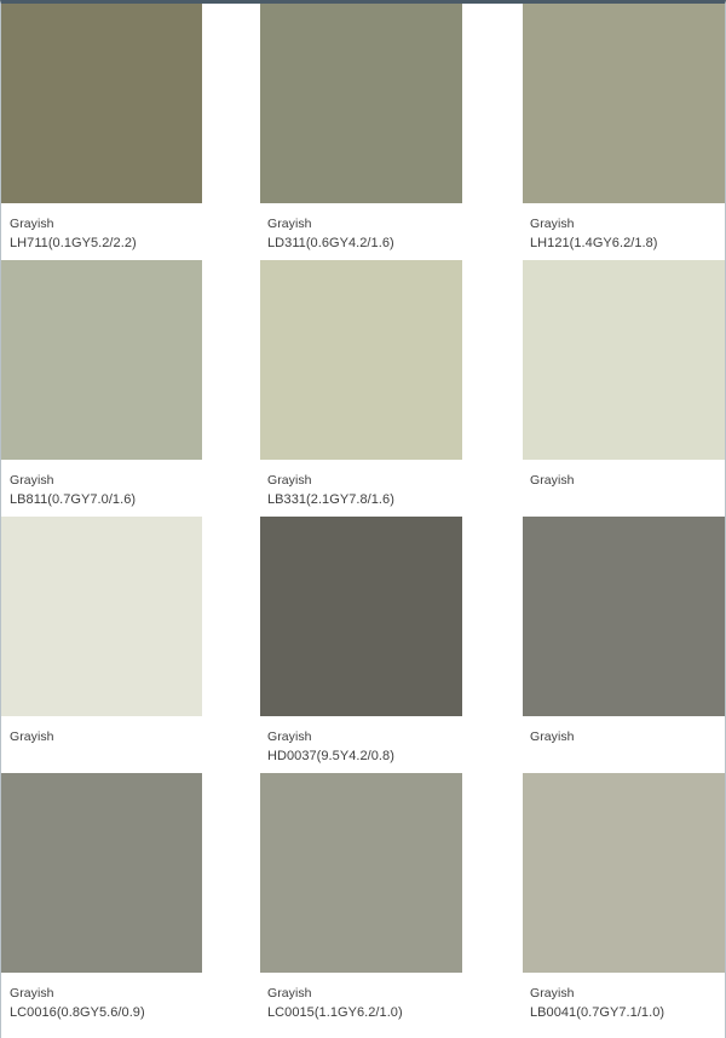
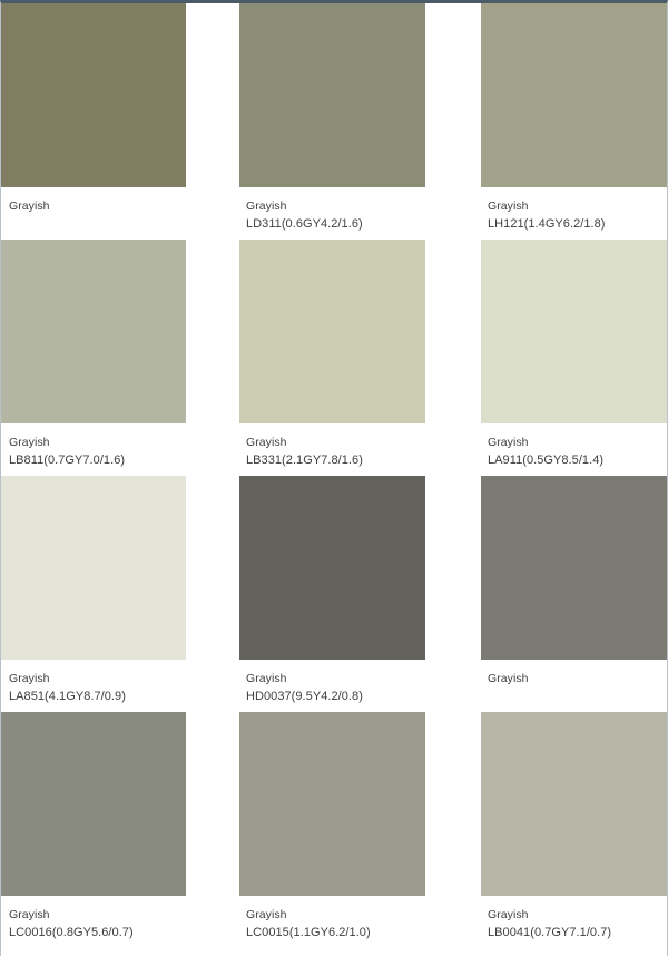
  Grayish
- LH711(0.1GY5.2/2.2)
  Grayish
  LD311(0.6GY4.2/1.6)
  Grayish
  LH121(1.4GY6.2/1.8)
  Grayish
  LB811(0.7GY7.0/1.6)
  Grayish
  LB331(2.1GY7.8/1.6)
  Grayish
+ LA911(0.5GY8.5/1.4)
  Grayish
+ LA851(4.1GY8.7/0.9)
  Grayish
  HD0037(9.5Y4.2/0.8)
  Grayish
  Grayish
- LC0016(0.8GY5.6/0.9)
+ LC0016(0.8GY5.6/0.7)
  Grayish
  LC0015(1.1GY6.2/1.0)
  Grayish
- LB0041(0.7GY7.1/1.0)
+ LB0041(0.7GY7.1/0.7)
